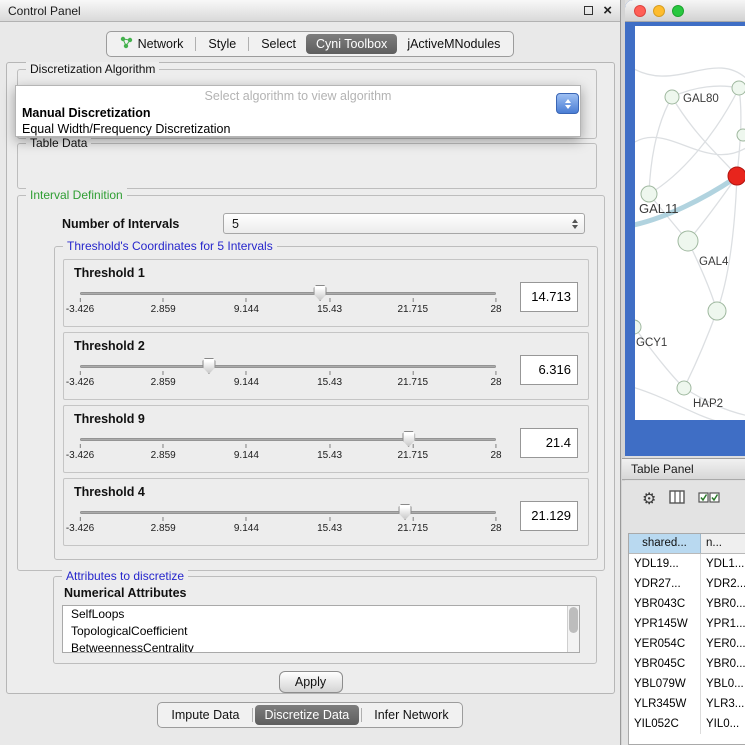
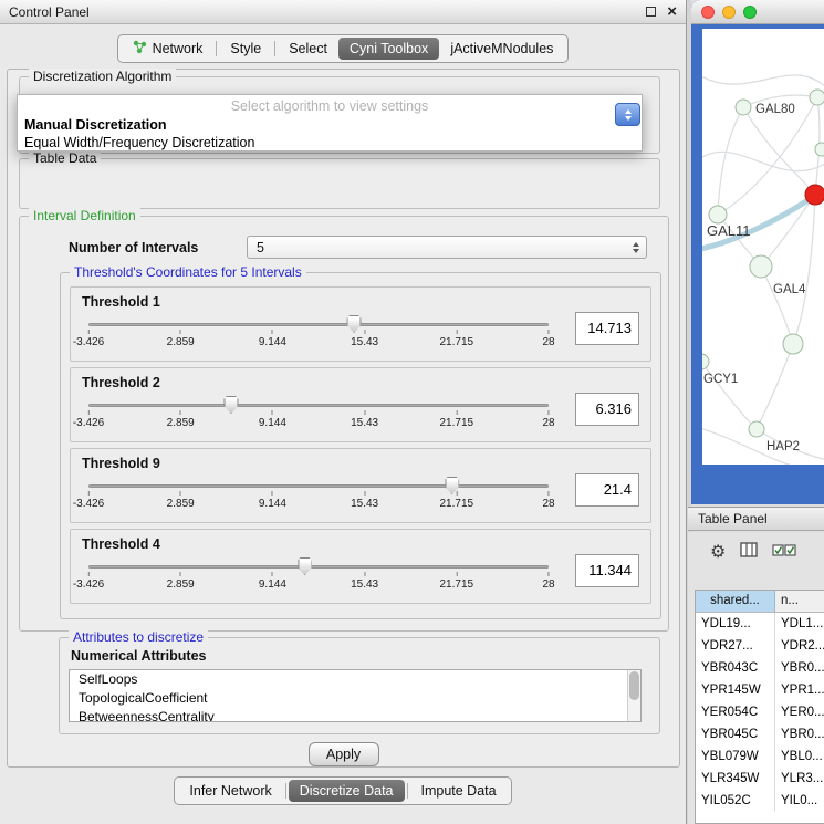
  Control Panel
  ×
  Network
  Style
  Select
  Cyni Toolbox
  jActiveMNodules
  Discretization Algorithm
- Select algorithm to view algorithm
+ Select algorithm to view settings
  Manual Discretization
  Equal Width/Frequency Discretization
  Table Data
  Interval Definition
  Number of Intervals
  5
  Threshold's Coordinates for 5 Intervals
  Threshold 1
  -3.426
  2.859
  9.144
  15.43
  21.715
  28
  14.713
  Threshold 2
  -3.426
  2.859
  9.144
  15.43
  21.715
  28
  6.316
  Threshold 9
  -3.426
  2.859
  9.144
  15.43
  21.715
  28
  21.4
  Threshold 4
  -3.426
  2.859
  9.144
  15.43
  21.715
  28
- 21.129
+ 11.344
  Attributes to discretize
  Numerical Attributes
  SelfLoops
  TopologicalCoefficient
  BetweennessCentrality
  Apply
- Impute Data
+ Infer Network
  Discretize Data
- Infer Network
+ Impute Data
  GAL80
  GAL11
  GAL4
  GCY1
  HAP2
  Table Panel
  ⚙
  shared...
  n...
  YDL19...
  YDL1...
  YDR27...
  YDR2..
  YBR043C
  YBR0...
  YPR145W
  YPR1...
  YER054C
  YER0...
  YBR045C
  YBR0...
  YBL079W
  YBL0...
  YLR345W
  YLR3...
  YIL052C
  YIL0...
